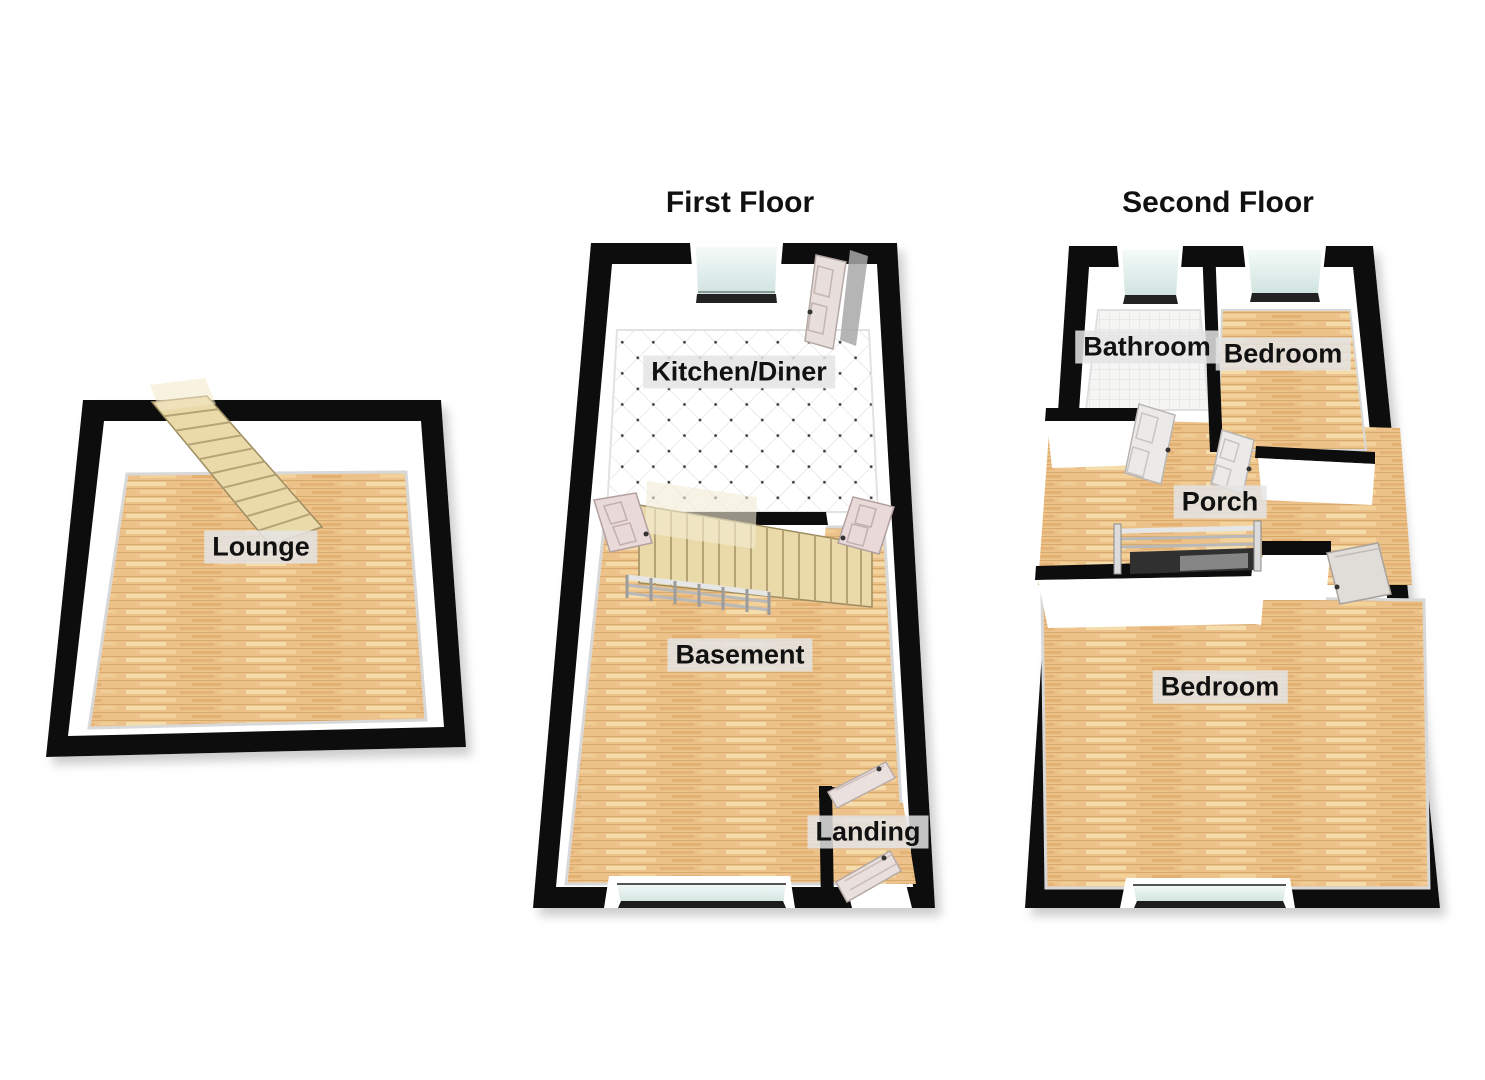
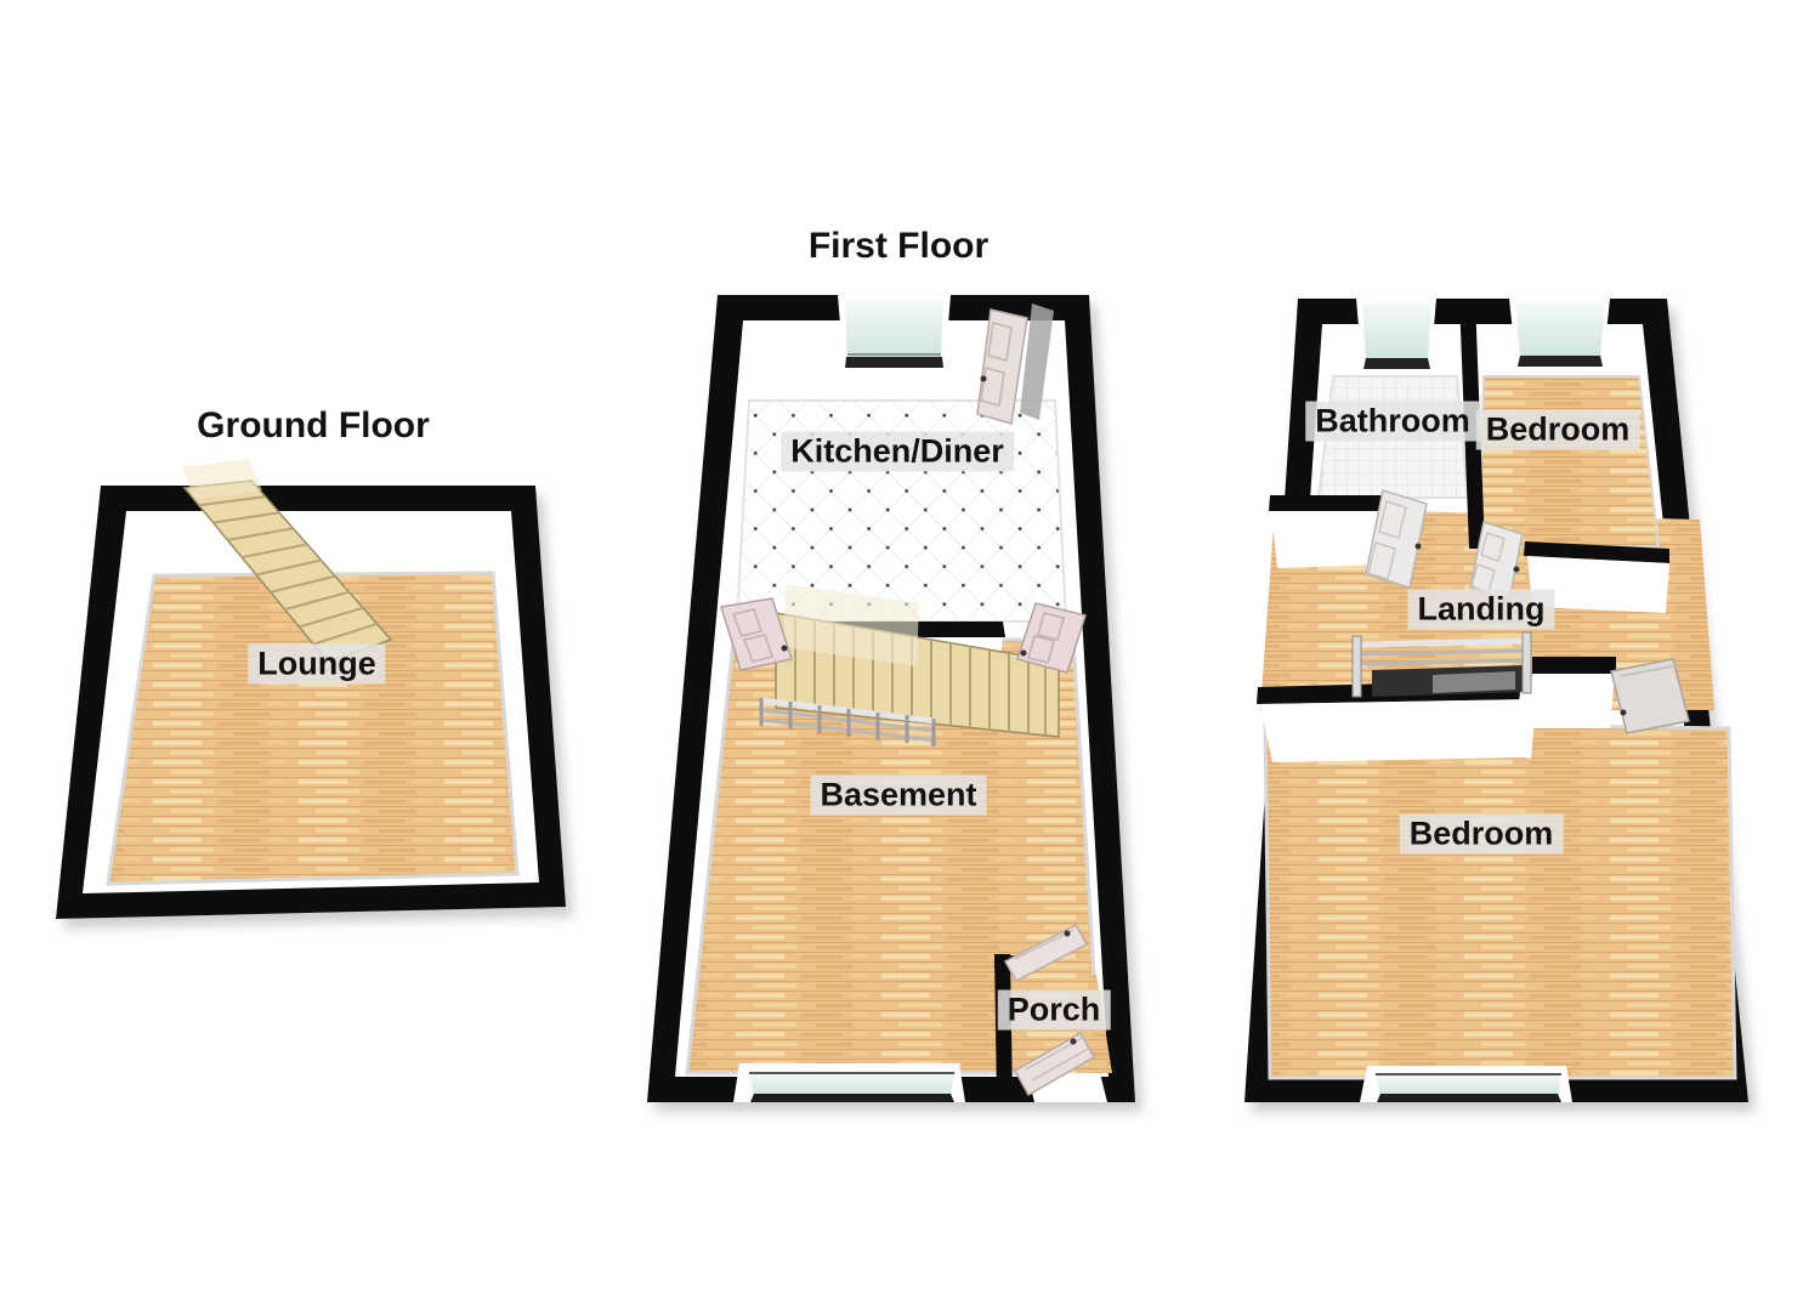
+ Ground Floor
  First Floor
- Second Floor
  Lounge
  Kitchen/Diner
  Basement
- Landing
+ Porch
  Bathroom
  Bedroom
- Porch
+ Landing
  Bedroom
